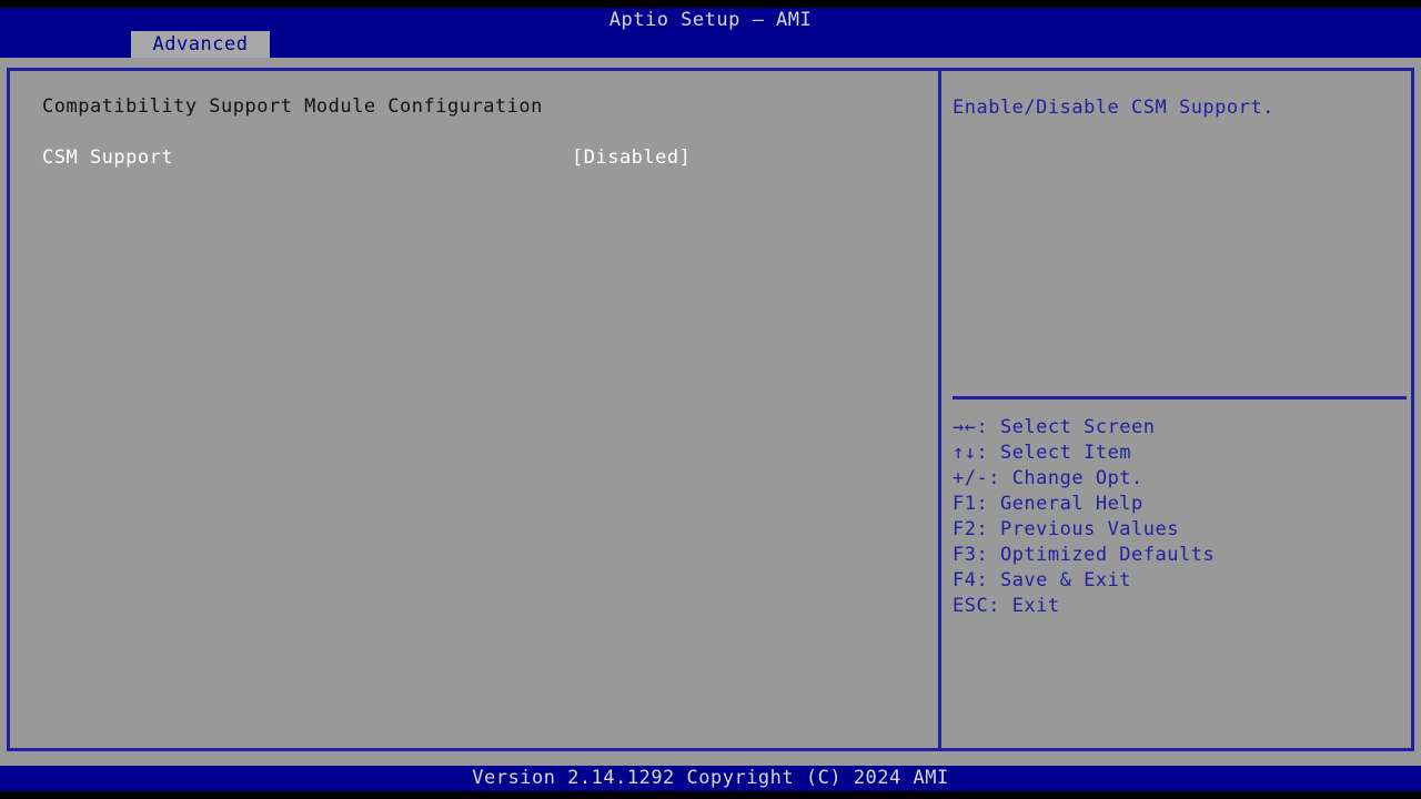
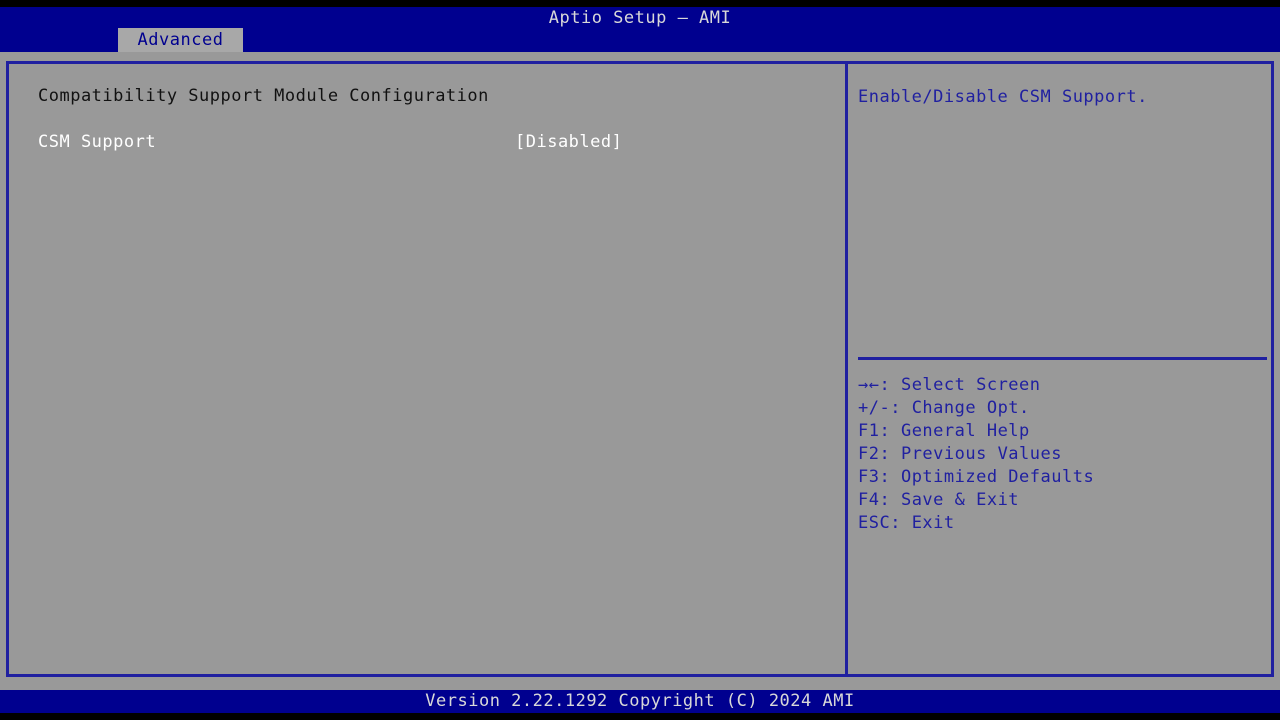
  Aptio Setup – AMI
  Advanced
  Compatibility Support Module Configuration
  CSM Support
  [Disabled]
  Enable/Disable CSM Support.
  →←: Select Screen
- ↑↓: Select Item
  +/-: Change Opt.
  F1: General Help
  F2: Previous Values
  F3: Optimized Defaults
  F4: Save & Exit
  ESC: Exit
- Version 2.14.1292 Copyright (C) 2024 AMI
+ Version 2.22.1292 Copyright (C) 2024 AMI
